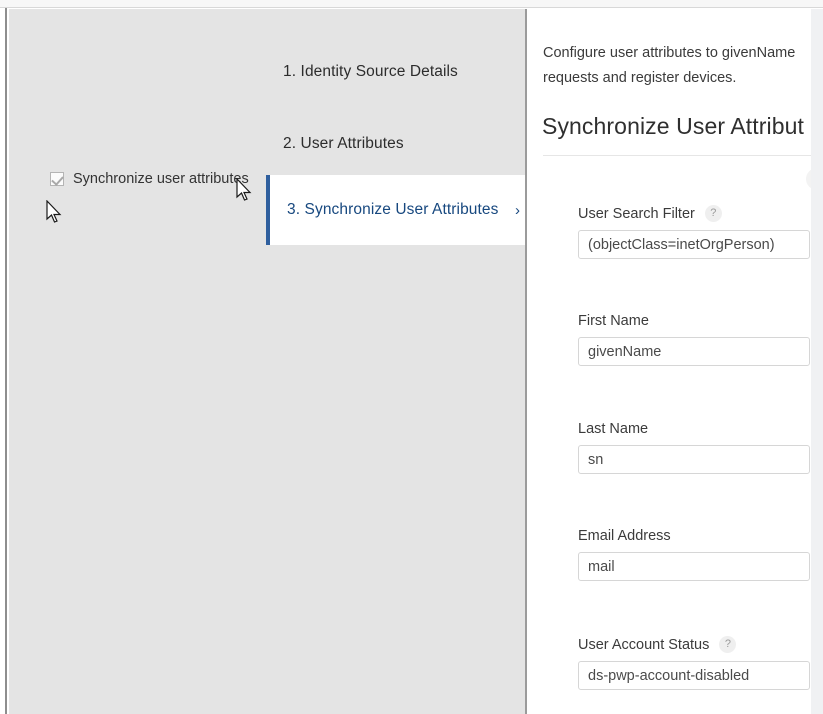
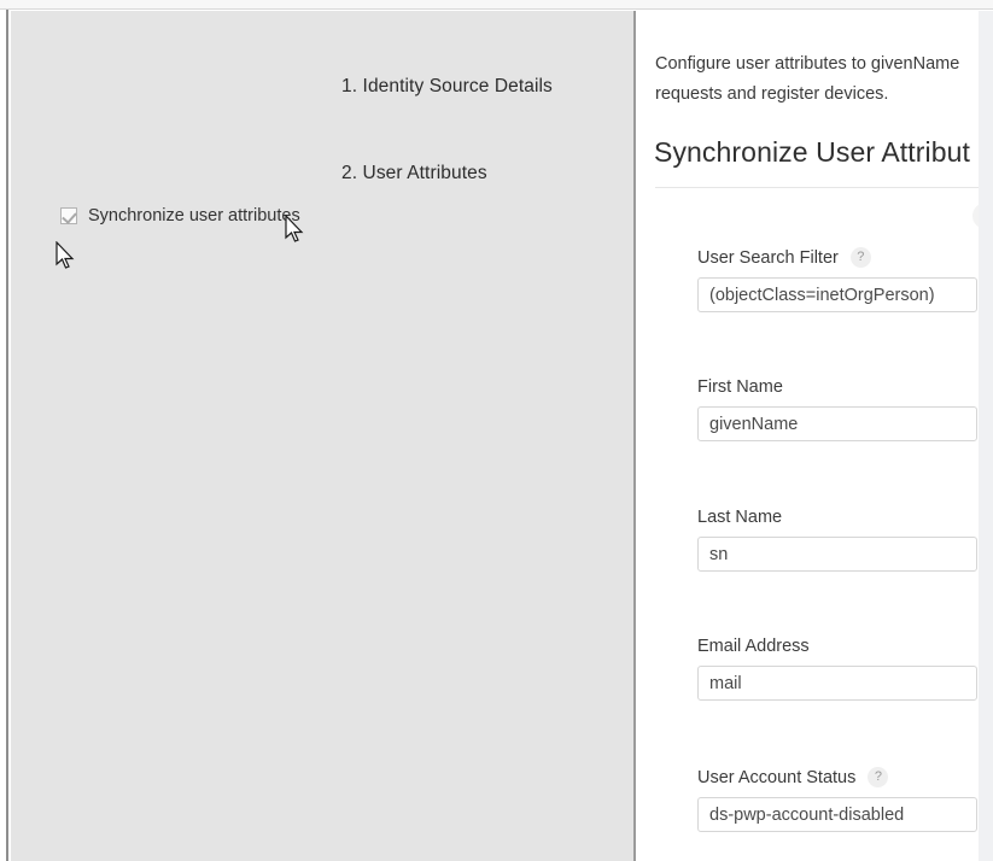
  1. Identity Source Details
  2. User Attributes
- 3. Synchronize User Attributes
- ›
  Configure user attributes to givenName
  requests and register devices.
  Synchronize User Attribut
  Synchronize user attributs
  User Search Filter
  ?
  (objectClass=inetOrgPerson)
  First Name
  givenName
  Last Name
  sn
  Email Address
  mail
  User Account Status
  ?
  ds-pwp-account-disabled
